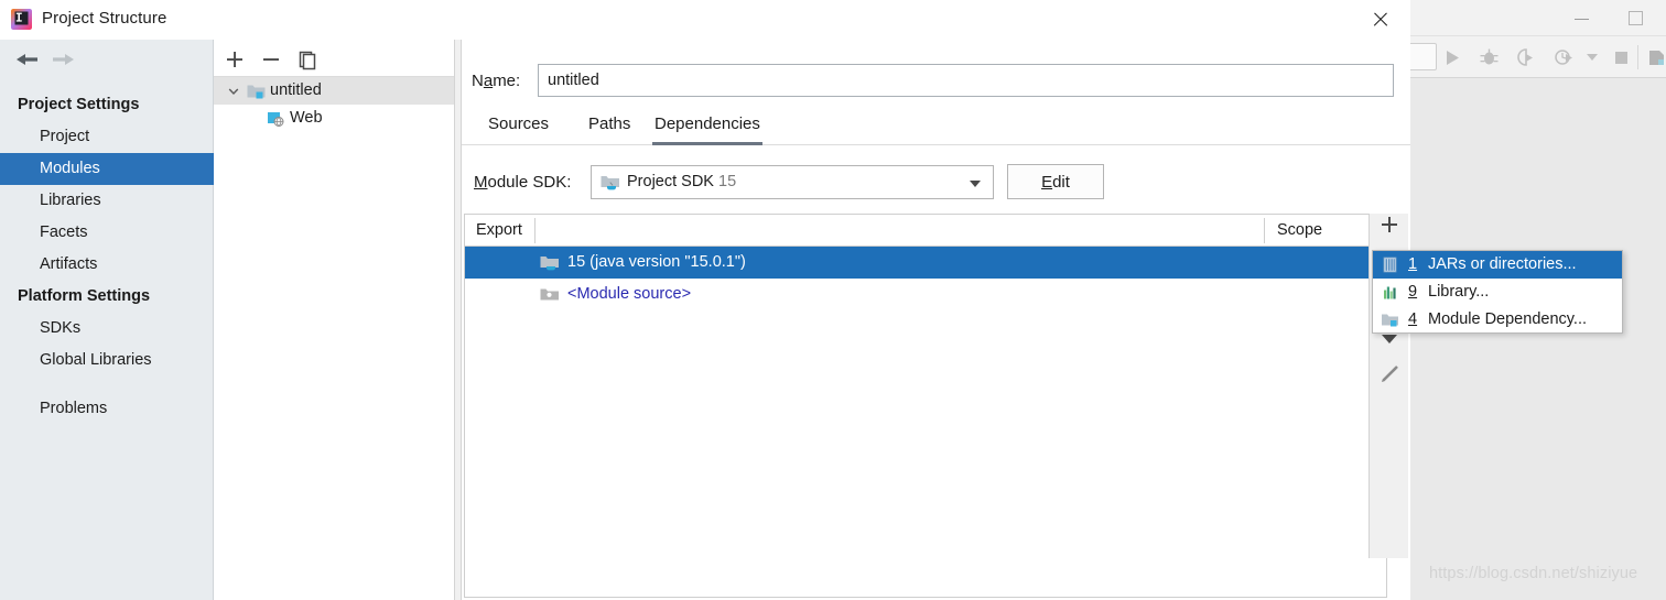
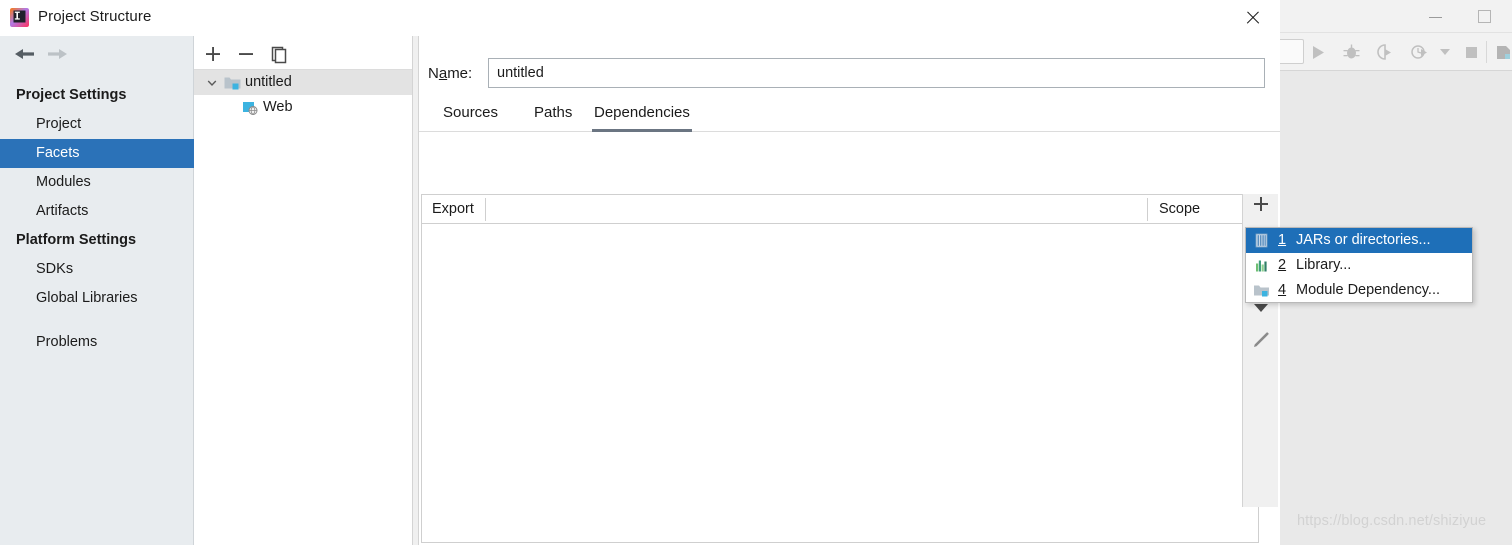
  Project Structure
  Project Settings
  Project
- Modules
+ Facets
- Libraries
- Facets
+ Modules
  Artifacts
  Platform Settings
  SDKs
  Global Libraries
  Problems
  untitled
  Web
  Name:
  untitled
  Sources
  Paths
  Dependencies
- Module SDK:
- Project SDK 15
- Edit
  Export
  Scope
- 15 (java version "15.0.1")
- <Module source>
  1
  JARs or directories...
- 9
+ 2
  Library...
  4
  Module Dependency...
